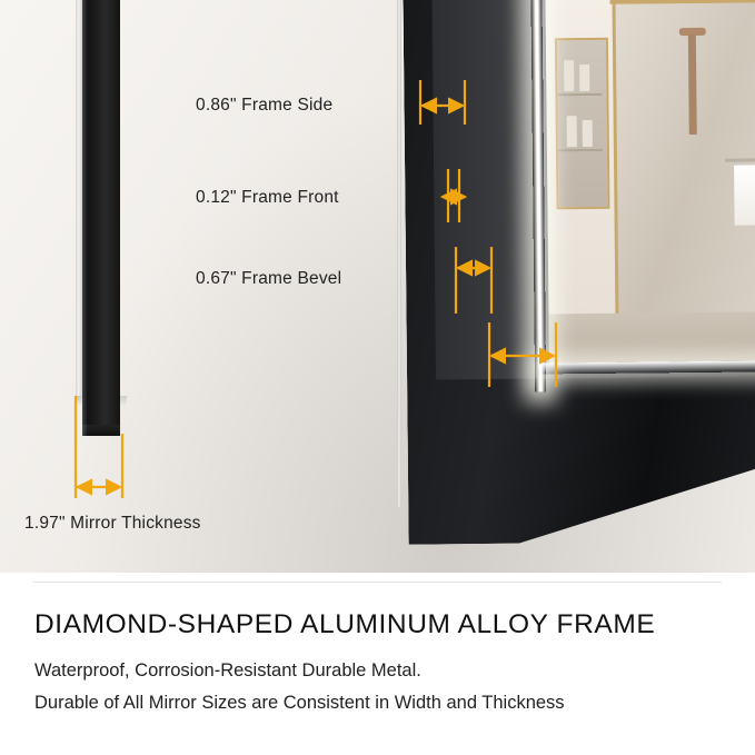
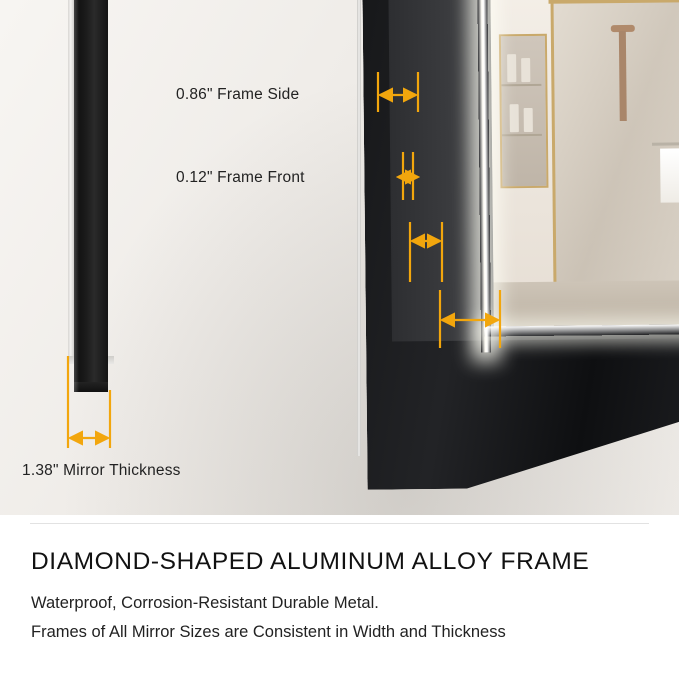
  0.86" Frame Side
  0.12" Frame Front
- 0.67" Frame Bevel
- 1.97" Mirror Thickness
+ 1.38" Mirror Thickness
  DIAMOND-SHAPED ALUMINUM ALLOY FRAME
  Waterproof, Corrosion-Resistant Durable Metal.
- Durable of All Mirror Sizes are Consistent in Width and Thickness
+ Frames of All Mirror Sizes are Consistent in Width and Thickness
